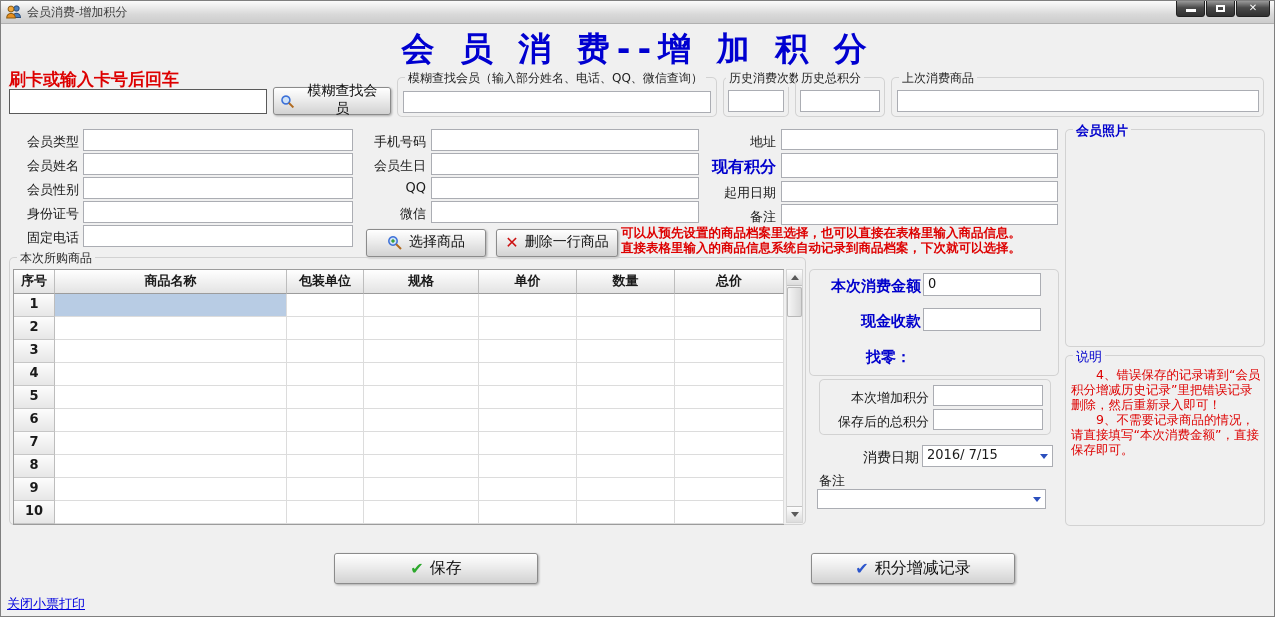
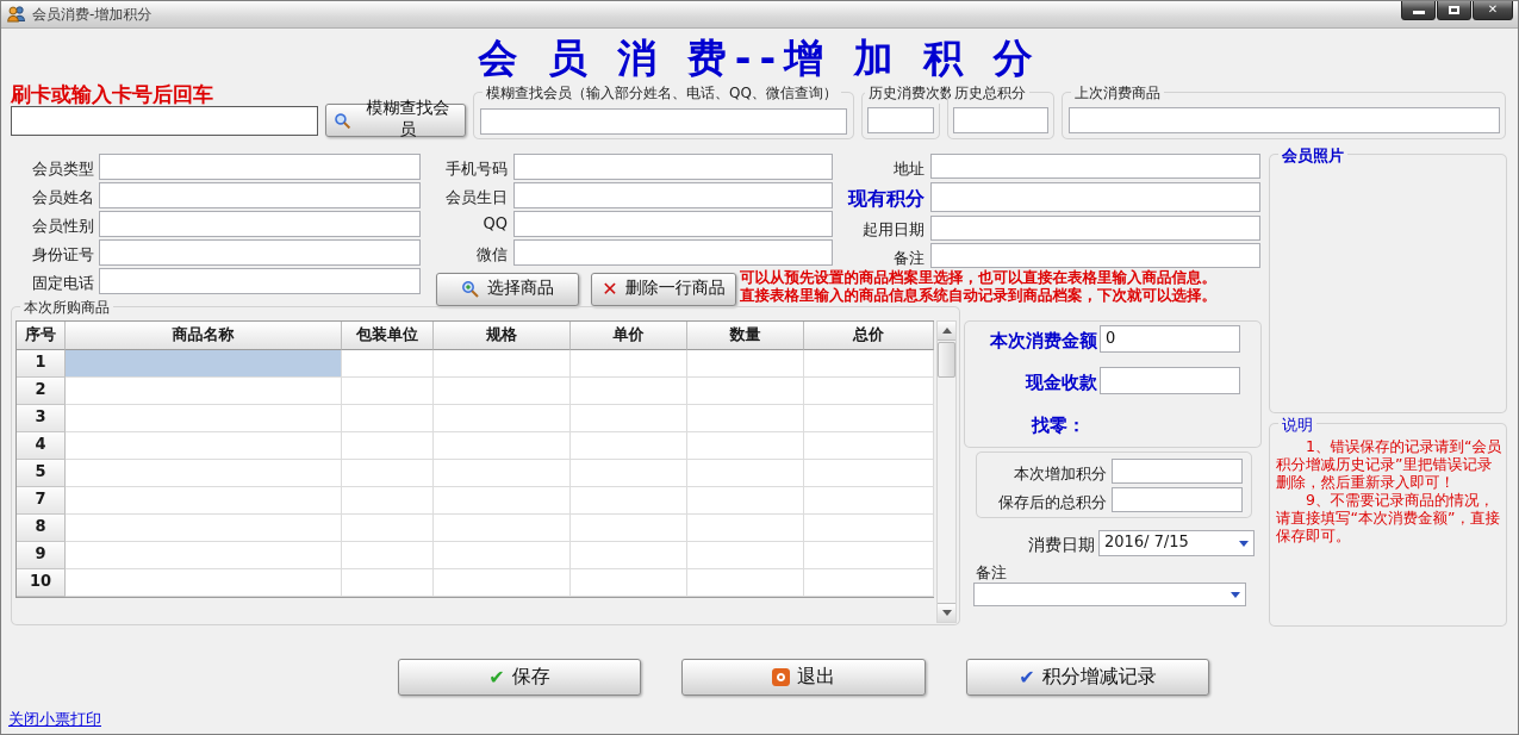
  会员消费-增加积分
  ✕
  会 员 消 费--增 加 积 分
  刷卡或输入卡号后回车
  模糊查找会员
  模糊查找会员（输入部分姓名、电话、QQ、微信查询）
  历史消费次数
  历史总积分
  上次消费商品
  会员类型
  会员姓名
  会员性别
  身份证号
  固定电话
  手机号码
  会员生日
  QQ
  微信
  地址
  现有积分
  起用日期
  备注
  选择商品
  ✕
  删除一行商品
  可以从预先设置的商品档案里选择，也可以直接在表格里输入商品信息。
  直接表格里输入的商品信息系统自动记录到商品档案，下次就可以选择。
  本次所购商品
  序号
  商品名称
  包装单位
  规格
  单价
  数量
  总价
  1
  2
  3
  4
  5
- 6
  7
  8
  9
  10
  本次消费金额
  0
  现金收款
  找零：
  本次增加积分
  保存后的总积分
  消费日期
  2016/ 7/15
  备注
  会员照片
  说明
- 4、错误保存的记录请到“会员积分增减历史记录”里把错误记录删除，然后重新录入即可！
+ 1、错误保存的记录请到“会员积分增减历史记录”里把错误记录删除，然后重新录入即可！
  9、不需要记录商品的情况，请直接填写“本次消费金额”，直接保存即可。
  ✔
  保存
+ 退出
  ✔
  积分增减记录
  关闭小票打印
